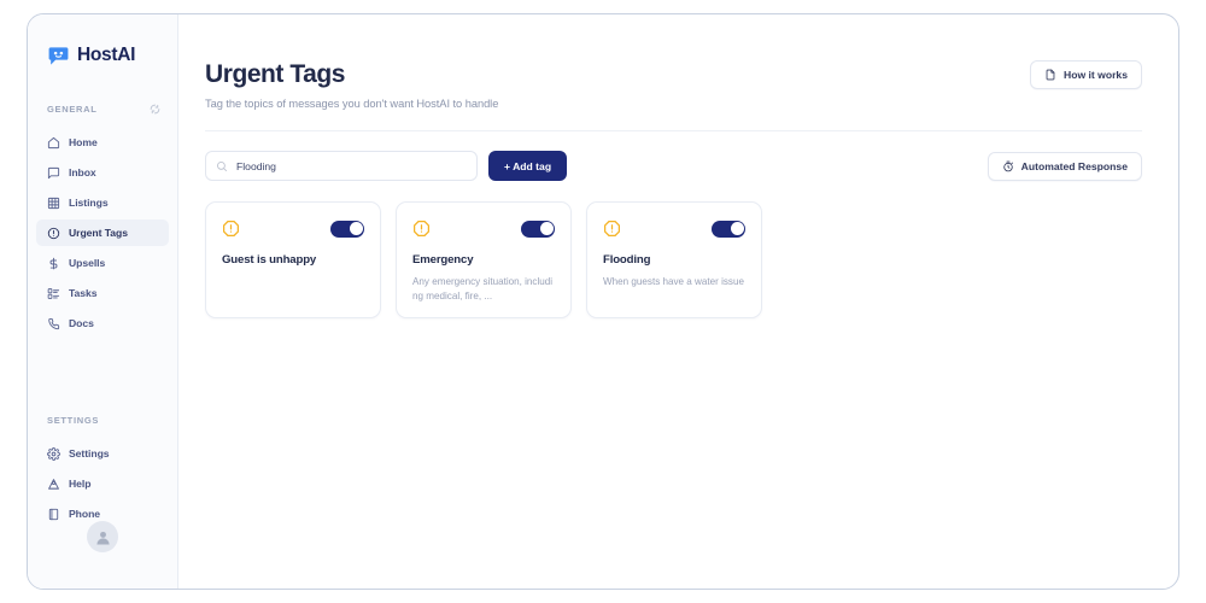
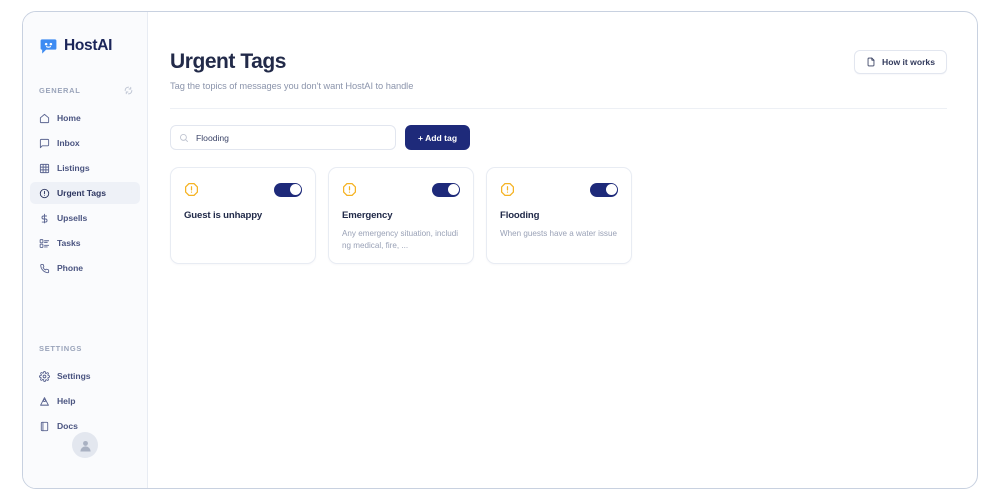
  HostAI
  GENERAL
  Home
  Inbox
  Listings
  Urgent Tags
  Upsells
  Tasks
- Docs
+ Phone
  SETTINGS
  Settings
  Help
- Phone
+ Docs
  Urgent Tags
  Tag the topics of messages you don't want HostAI to handle
  How it works
  Flooding
  + Add tag
- Automated Response
  Guest is unhappy
  Emergency
  Any emergency situation, including medical, fire, ...
  Flooding
  When guests have a water issue
